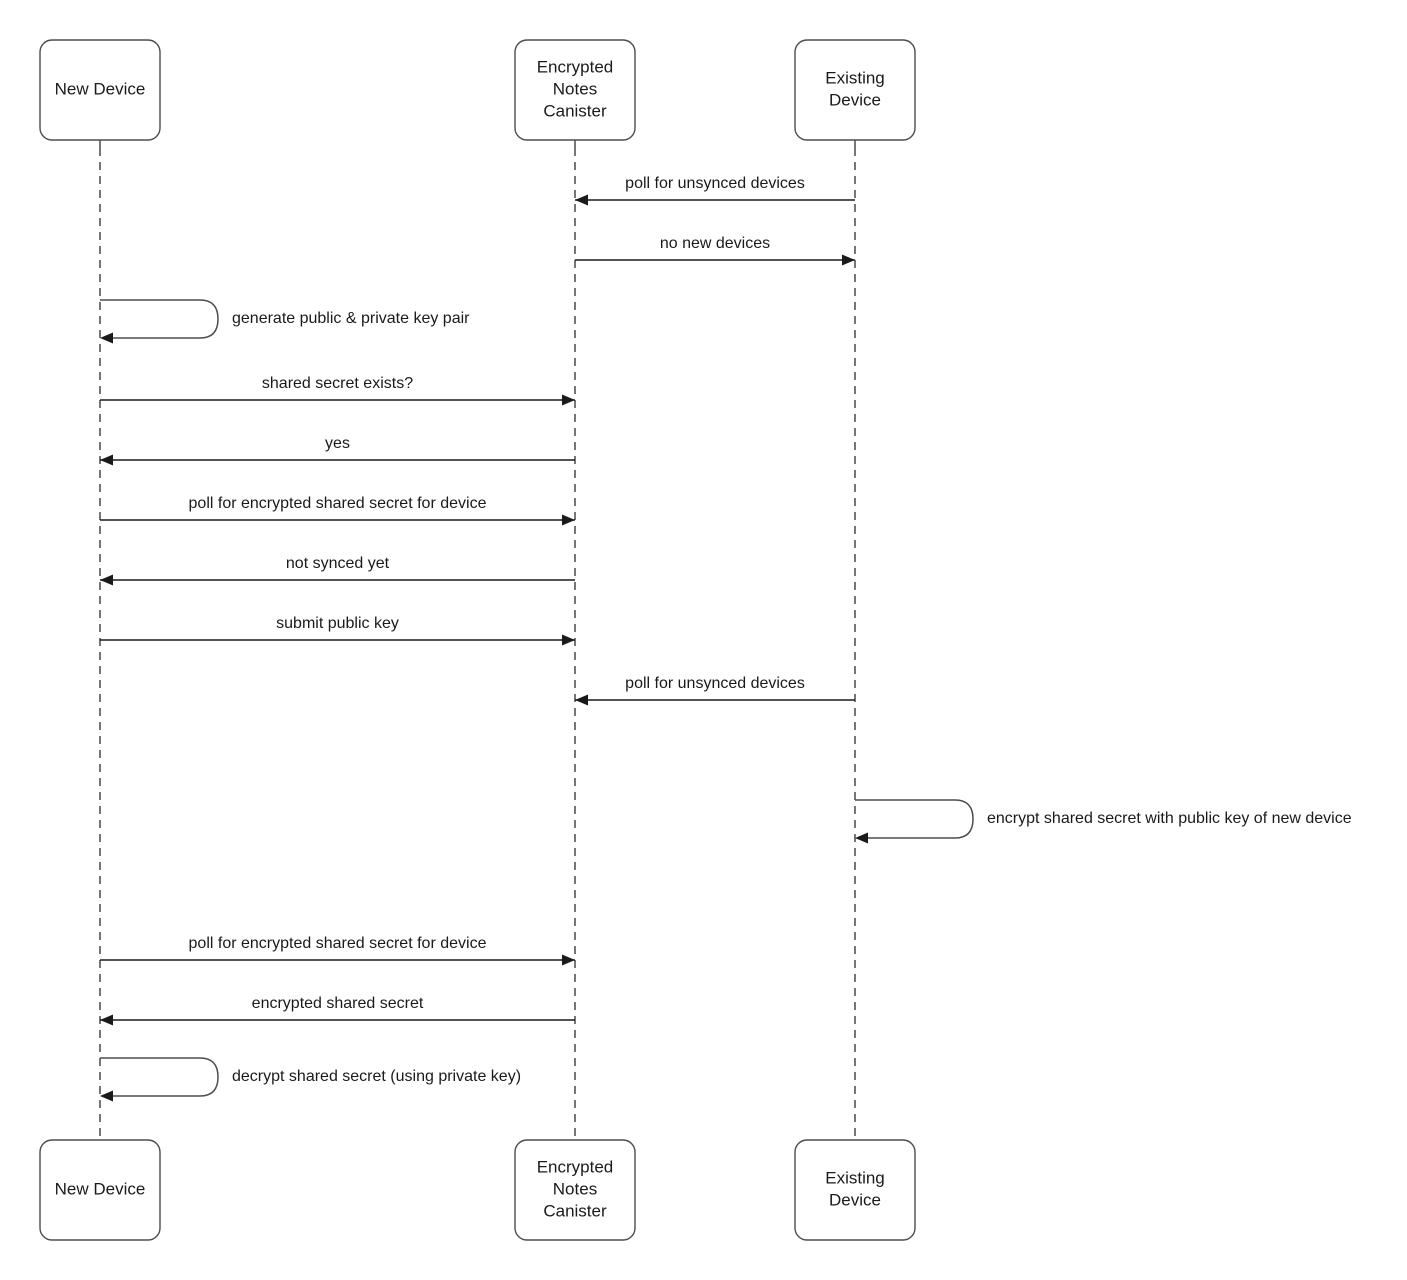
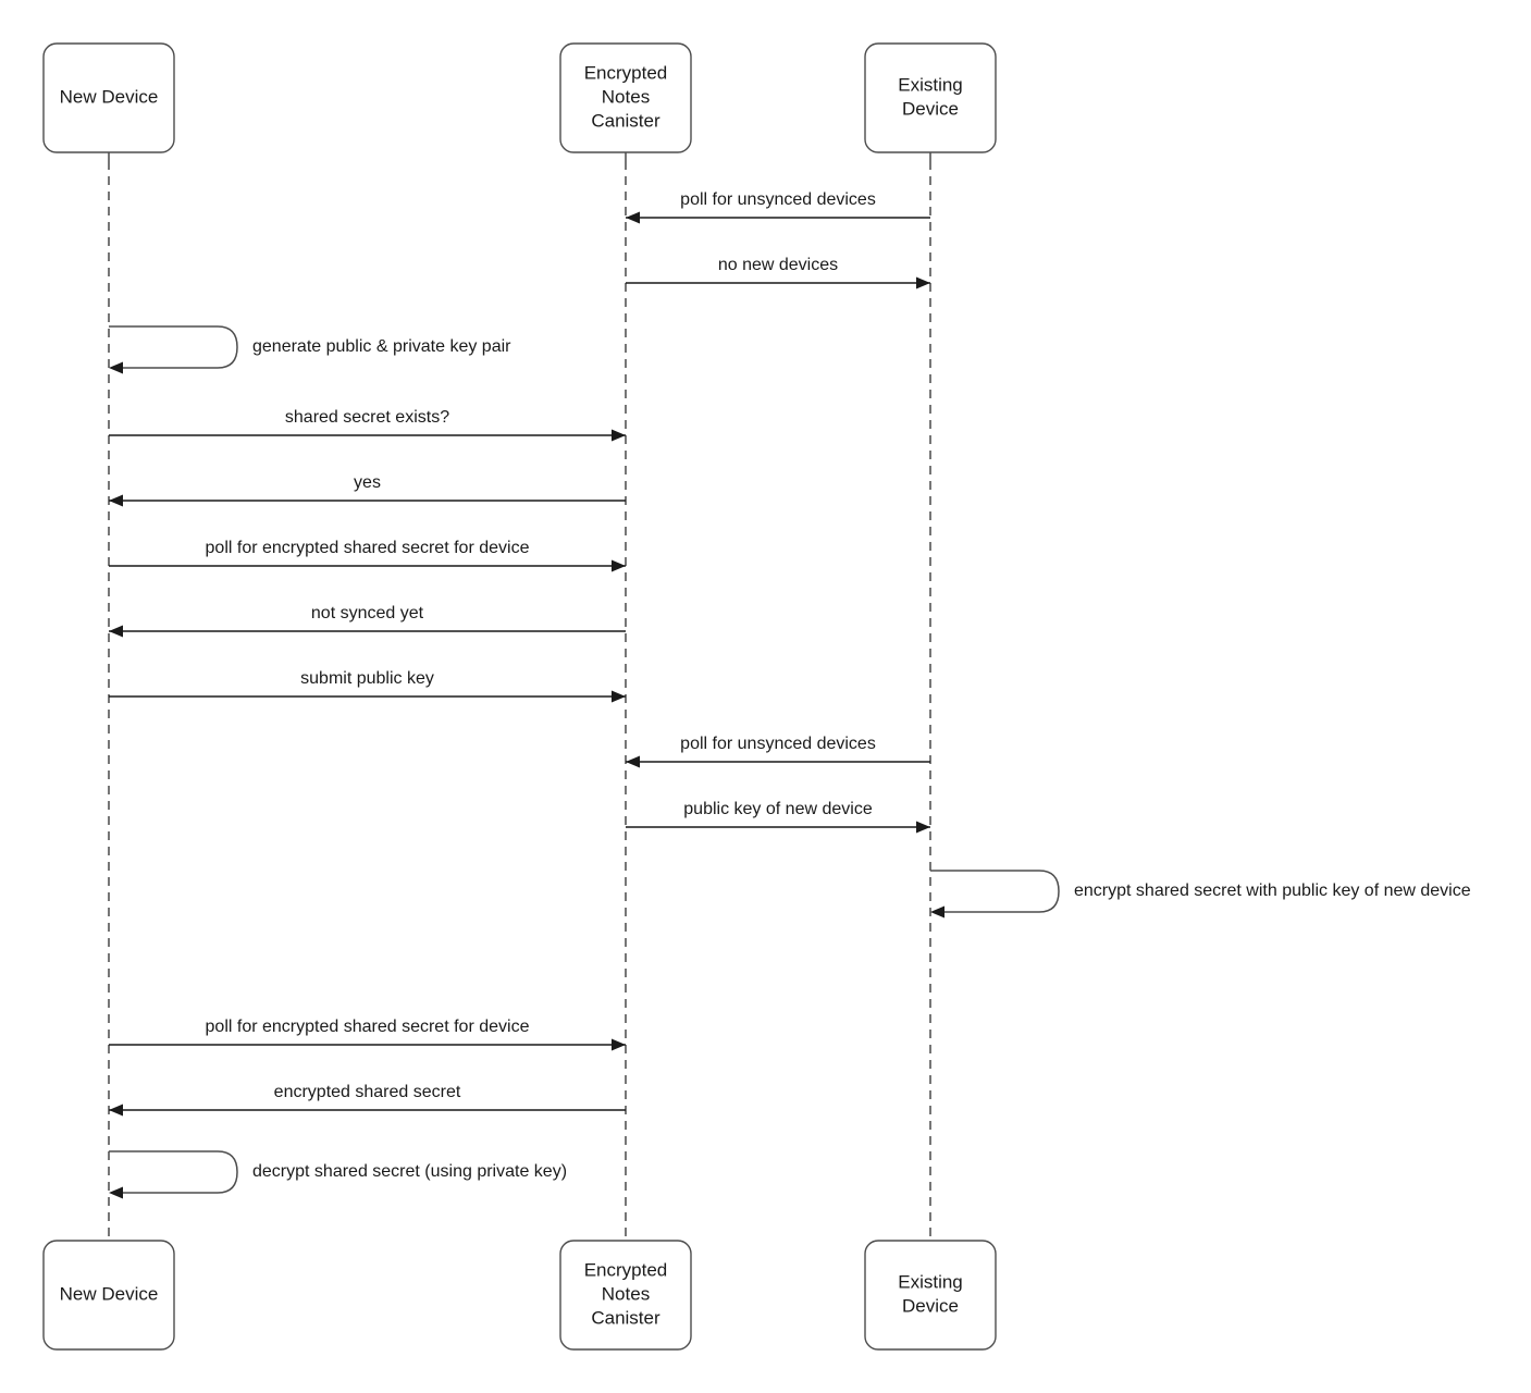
  poll for unsynced devices
  no new devices
  generate public & private key pair
  shared secret exists?
  yes
  poll for encrypted shared secret for device
  not synced yet
  submit public key
  poll for unsynced devices
+ public key of new device
  encrypt shared secret with public key of new device
  poll for encrypted shared secret for device
  encrypted shared secret
  decrypt shared secret (using private key)
  New Device
  New Device
  Encrypted
  Notes
  Canister
  Encrypted
  Notes
  Canister
  Existing
  Device
  Existing
  Device
